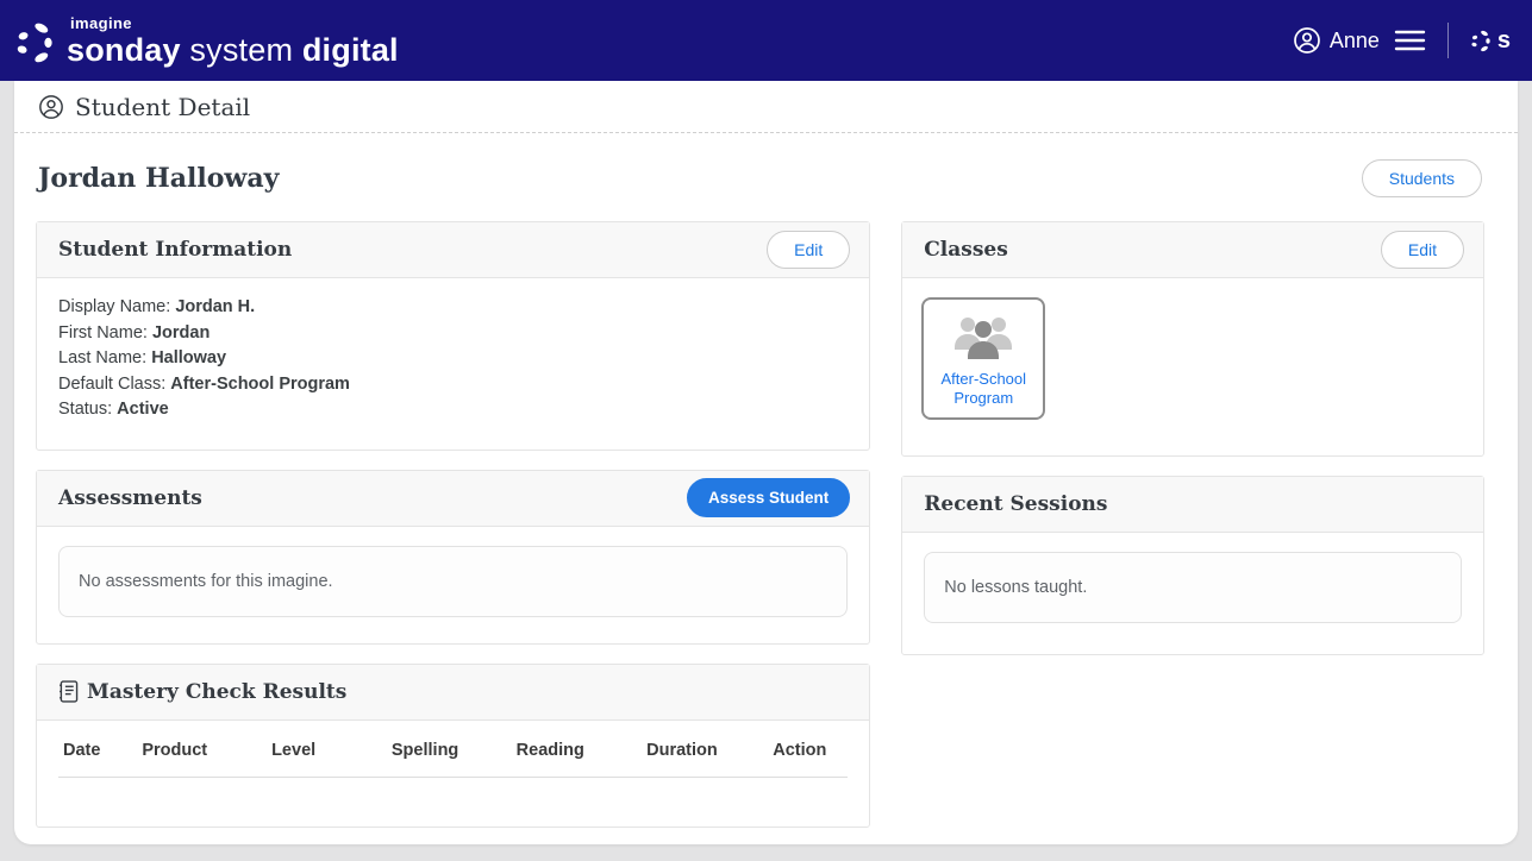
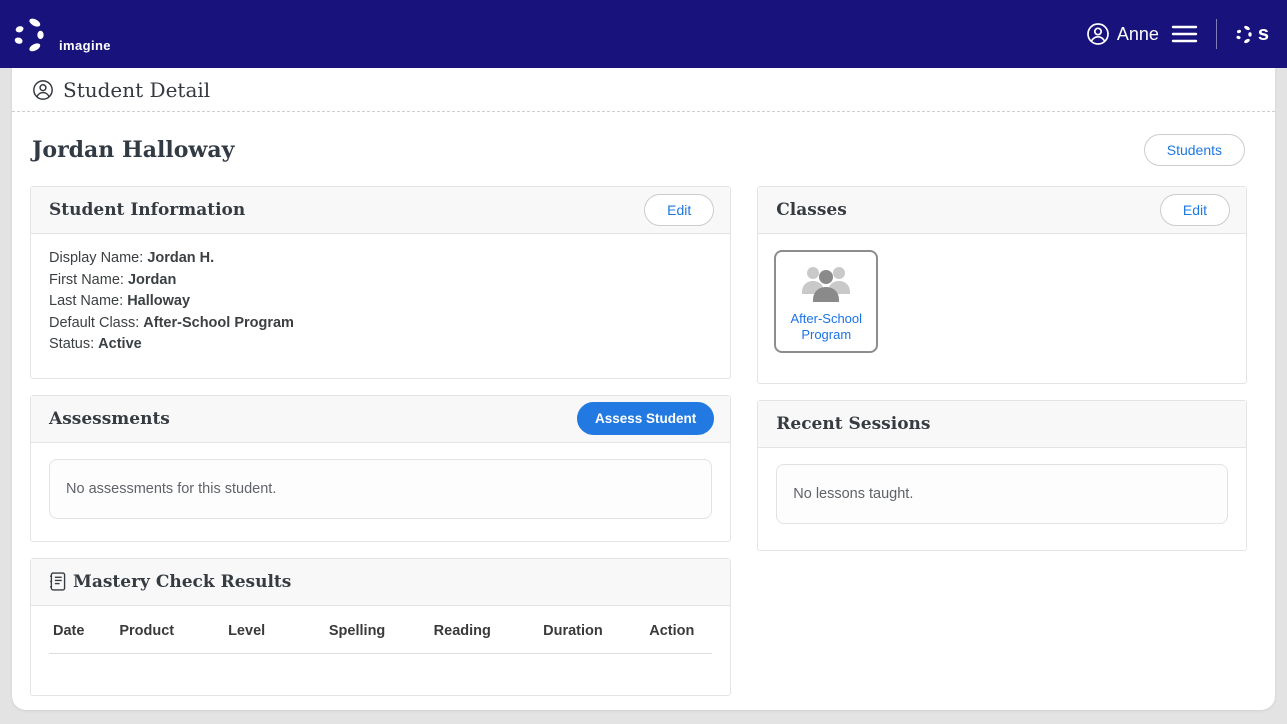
  imagine
- sonday system digital
  Anne
  s
  Student Detail
  Jordan Halloway
  Students
  Student Information
  Edit
  Display Name: Jordan H.
  First Name: Jordan
  Last Name: Halloway
  Default Class: After-School Program
  Status: Active
  Assessments
  Assess Student
- No assessments for this imagine.
+ No assessments for this student.
  Mastery Check Results
  Date	Product	Level	Spelling	Reading	Duration	Action
  Classes
  Edit
  After-School Program
  Recent Sessions
  No lessons taught.
